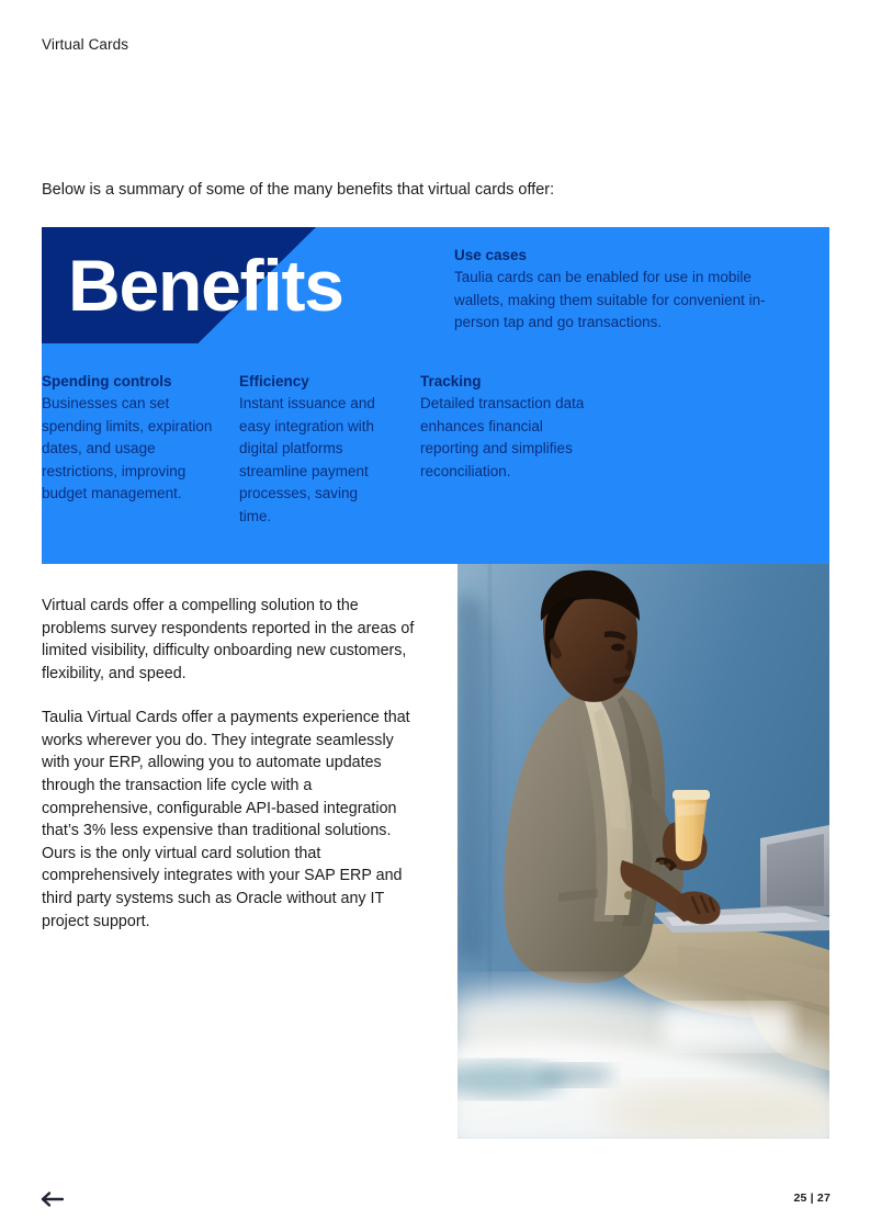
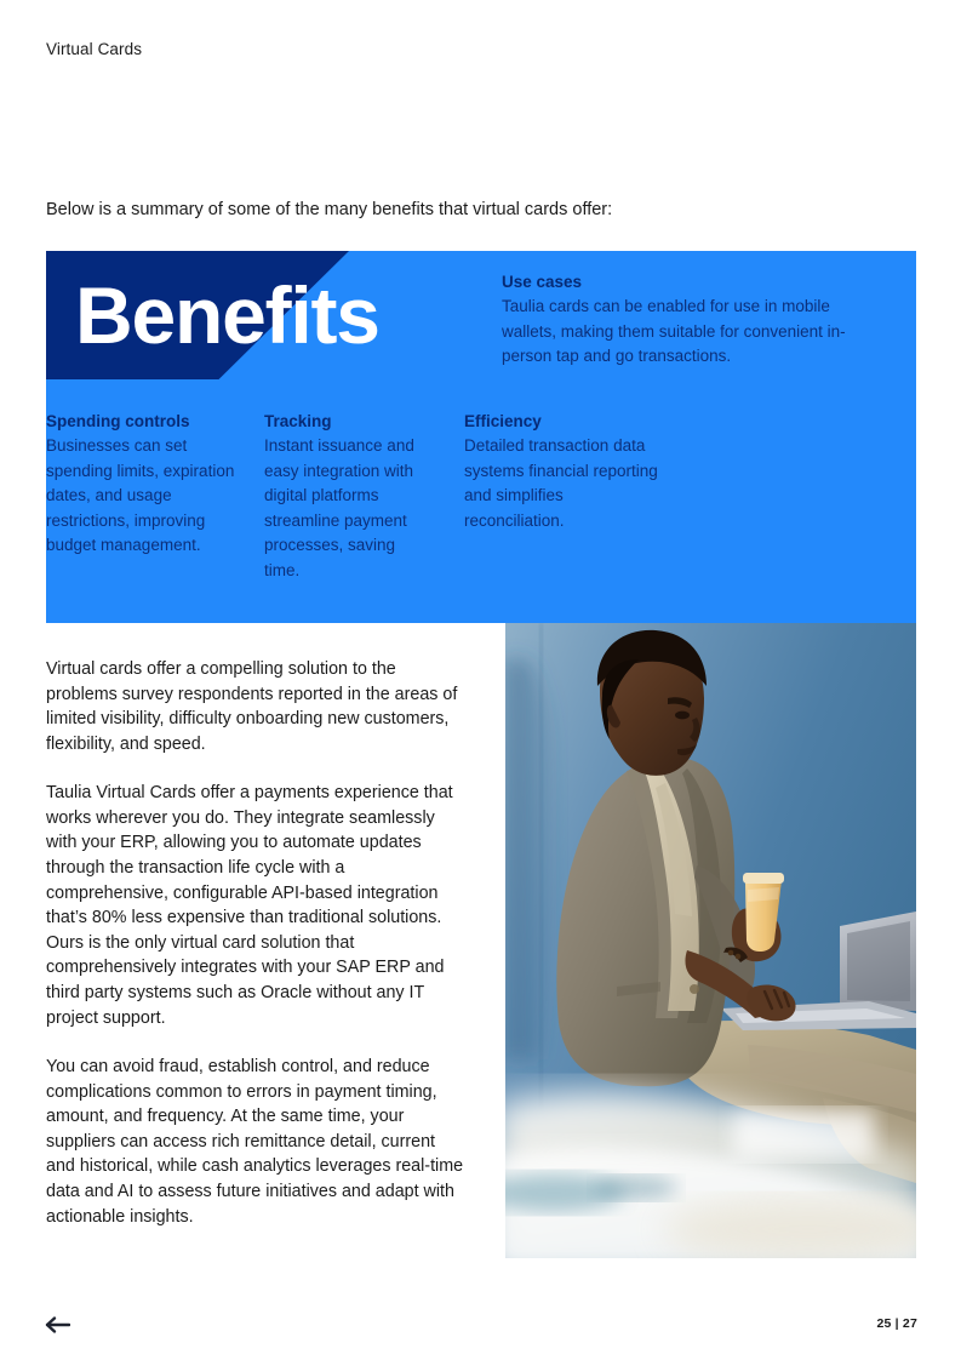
  Virtual Cards
  Below is a summary of some of the many benefits that virtual cards offer:
  Benefits
  Use cases
  Taulia cards can be enabled for use in mobile wallets, making them suitable for convenient in-person tap and go transactions.
  Spending controls
  Businesses can set spending limits, expiration dates, and usage restrictions, improving budget management.
- Efficiency
+ Tracking
  Instant issuance and easy integration with digital platforms streamline payment processes, saving time.
- Tracking
+ Efficiency
- Detailed transaction data enhances financial reporting and simplifies reconciliation.
+ Detailed transaction data systems financial reporting and simplifies reconciliation.
  Virtual cards offer a compelling solution to the problems survey respondents reported in the areas of limited visibility, difficulty onboarding new customers, flexibility, and speed.
- Taulia Virtual Cards offer a payments experience that works wherever you do. They integrate seamlessly with your ERP, allowing you to automate updates through the transaction life cycle with a comprehensive, configurable API-based integration that’s 3% less expensive than traditional solutions. Ours is the only virtual card solution that comprehensively integrates with your SAP ERP and third party systems such as Oracle without any IT project support.
+ Taulia Virtual Cards offer a payments experience that works wherever you do. They integrate seamlessly with your ERP, allowing you to automate updates through the transaction life cycle with a comprehensive, configurable API-based integration that’s 80% less expensive than traditional solutions. Ours is the only virtual card solution that comprehensively integrates with your SAP ERP and third party systems such as Oracle without any IT project support.
+ You can avoid fraud, establish control, and reduce complications common to errors in payment timing, amount, and frequency. At the same time, your suppliers can access rich remittance detail, current and historical, while cash analytics leverages real-time data and AI to assess future initiatives and adapt with actionable insights.
  25 | 27
